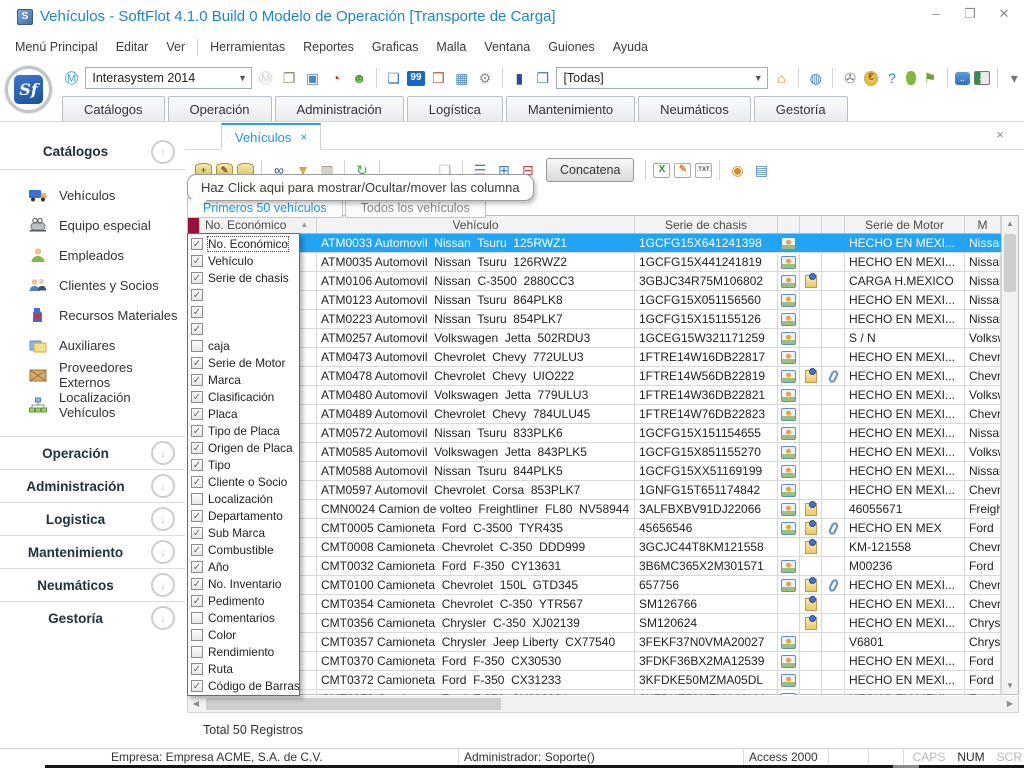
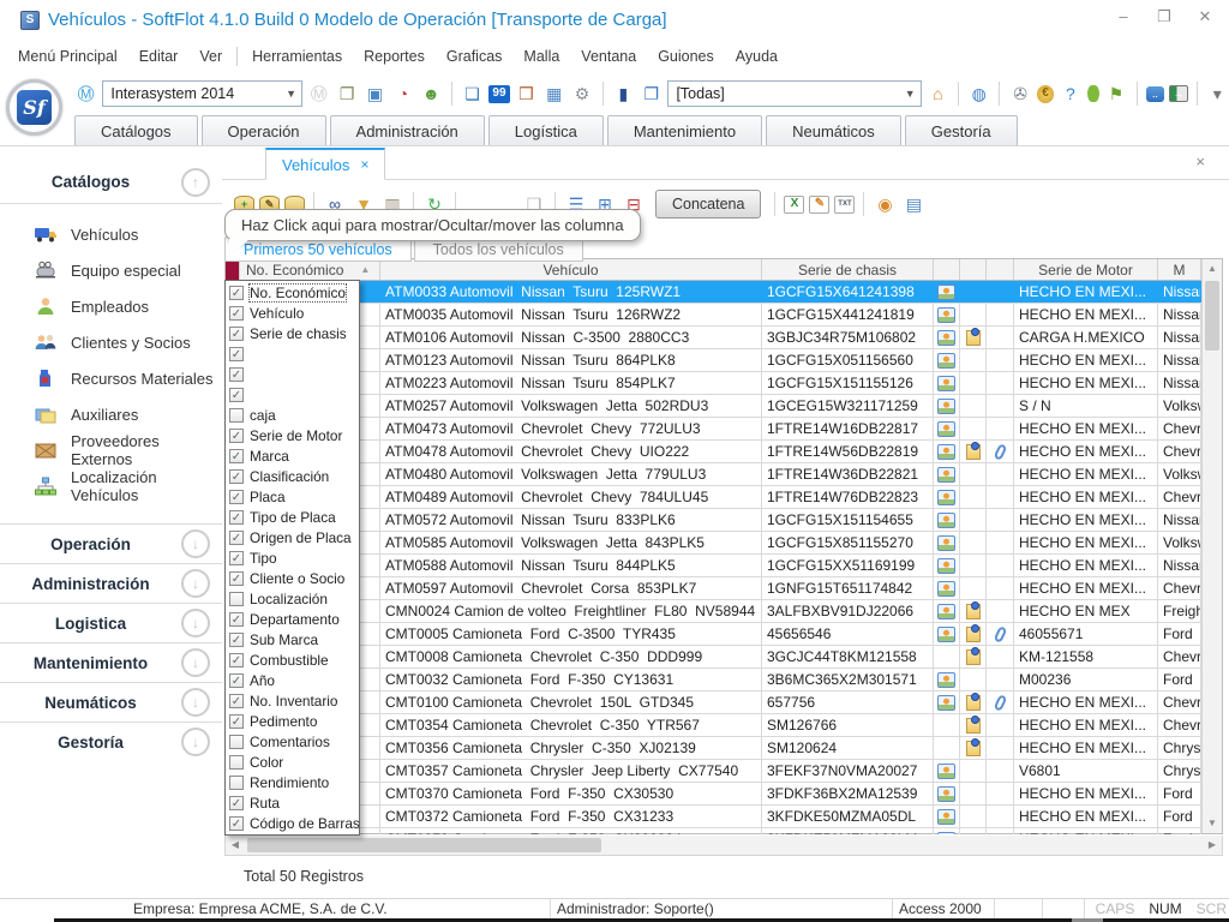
  S
  Vehículos - SoftFlot 4.1.0 Build 0 Modelo de Operación [Transporte de Carga]
  –
  ❐
  ✕
  Menú Principal
  Editar
  Ver
  Herramientas
  Reportes
  Graficas
  Malla
  Ventana
  Guiones
  Ayuda
  Ⓜ
  Interasystem 2014
  ▼
  Ⓜ
  ❐
  ▣
  ◔
  ☻
  ❏
  99
  ❒
  ▦
  ⚙
  ▮
  ❐
  [Todas]
  ▼
  ⌂
  ◍
  ✇
  €
  ?
  ⚑
  ‥
  →
  ▾
  Sf
  Catálogos
  Operación
  Administración
  Logística
  Mantenimiento
  Neumáticos
  Gestoría
  Catálogos
  ↑
  Vehículos
  Equipo especial
  Empleados
  Clientes y Socios
  Recursos Materiales
  Auxiliares
  Proveedores Externos
  Localización Vehículos
  Operación
  ↓
  Administración
  ↓
  Logistica
  ↓
  Mantenimiento
  ↓
  Neumáticos
  ↓
  Gestoría
  ↓
  Vehículos
  ×
  ×
  +
  ✎
  ∞
  ▼
  ▥
  ↻
  ❑
  ☰
  ⊞
  ⊟
  Concatena
  X
  ✎
  ◉
  ▤
  Primeros 50 vehículos
  Todos los vehículos
  No. Económico
  ▲
  Vehículo
  Serie de chasis
  Serie de Motor
  M
  ATM0033 Automovil Nissan Tsuru 125RWZ1
  1GCFG15X641241398
  HECHO EN MEXI...
  Nissa
  ATM0035 Automovil Nissan Tsuru 126RWZ2
  1GCFG15X441241819
  HECHO EN MEXI...
  Nissa
  ATM0106 Automovil Nissan C-3500 2880CC3
  3GBJC34R75M106802
  CARGA H.MEXICO
  Nissa
  ATM0123 Automovil Nissan Tsuru 864PLK8
  1GCFG15X051156560
  HECHO EN MEXI...
  Nissa
  ATM0223 Automovil Nissan Tsuru 854PLK7
  1GCFG15X151155126
  HECHO EN MEXI...
  Nissa
  ATM0257 Automovil Volkswagen Jetta 502RDU3
  1GCEG15W321171259
  S / N
  ATM0473 Automovil Chevrolet Chevy 772ULU3
  1FTRE14W16DB22817
  HECHO EN MEXI...
  ATM0478 Automovil Chevrolet Chevy UIO222
  1FTRE14W56DB22819
  HECHO EN MEXI...
  ATM0480 Automovil Volkswagen Jetta 779ULU3
  1FTRE14W36DB22821
  HECHO EN MEXI...
  ATM0489 Automovil Chevrolet Chevy 784ULU45
  1FTRE14W76DB22823
  HECHO EN MEXI...
  ATM0572 Automovil Nissan Tsuru 833PLK6
  1GCFG15X151154655
  HECHO EN MEXI...
  Nissa
  ATM0585 Automovil Volkswagen Jetta 843PLK5
  1GCFG15X851155270
  HECHO EN MEXI...
  ATM0588 Automovil Nissan Tsuru 844PLK5
  1GCFG15XX51169199
  HECHO EN MEXI...
  Nissa
  ATM0597 Automovil Chevrolet Corsa 853PLK7
  1GNFG15T651174842
  HECHO EN MEXI...
  CMN0024 Camion de volteo Freightliner FL80 NV58944
  3ALFBXBV91DJ22066
- 46055671
+ HECHO EN MEX
  CMT0005 Camioneta Ford C-3500 TYR435
  45656546
- HECHO EN MEX
+ 46055671
  Ford
  CMT0008 Camioneta Chevrolet C-350 DDD999
  3GCJC44T8KM121558
  KM-121558
  CMT0032 Camioneta Ford F-350 CY13631
  3B6MC365X2M301571
  M00236
  Ford
  CMT0100 Camioneta Chevrolet 150L GTD345
  657756
  HECHO EN MEXI...
  CMT0354 Camioneta Chevrolet C-350 YTR567
  SM126766
  HECHO EN MEXI...
  CMT0356 Camioneta Chrysler C-350 XJ02139
  SM120624
  HECHO EN MEXI...
  CMT0357 Camioneta Chrysler Jeep Liberty CX77540
  3FEKF37N0VMA20027
  V6801
  CMT0370 Camioneta Ford F-350 CX30530
  3FDKF36BX2MA12539
  HECHO EN MEXI...
  Ford
  CMT0372 Camioneta Ford F-350 CX31233
  3KFDKE50MZMA05DL
  HECHO EN MEXI...
  Ford
  ▲
  ▼
  ◀
  ▶
  ✓
  No. Económico
  ✓
  Vehículo
  ✓
  Serie de chasis
  ✓
  ✓
  ✓
  caja
  ✓
  Serie de Motor
  ✓
  Marca
  ✓
  Clasificación
  ✓
  Placa
  ✓
  Tipo de Placa
  ✓
  Origen de Placa
  ✓
  Tipo
  ✓
  Cliente o Socio
  Localización
  ✓
  Departamento
  ✓
  Sub Marca
  ✓
  Combustible
  ✓
  Año
  ✓
  No. Inventario
  ✓
  Pedimento
  Comentarios
  Color
  Rendimiento
  ✓
  Ruta
  ✓
  Código de Barras
  Haz Click aqui para mostrar/Ocultar/mover las columna
  Total 50 Registros
  Empresa: Empresa ACME, S.A. de C.V.
  Administrador: Soporte()
  Access 2000
  CAPS
  NUM
  SCR
